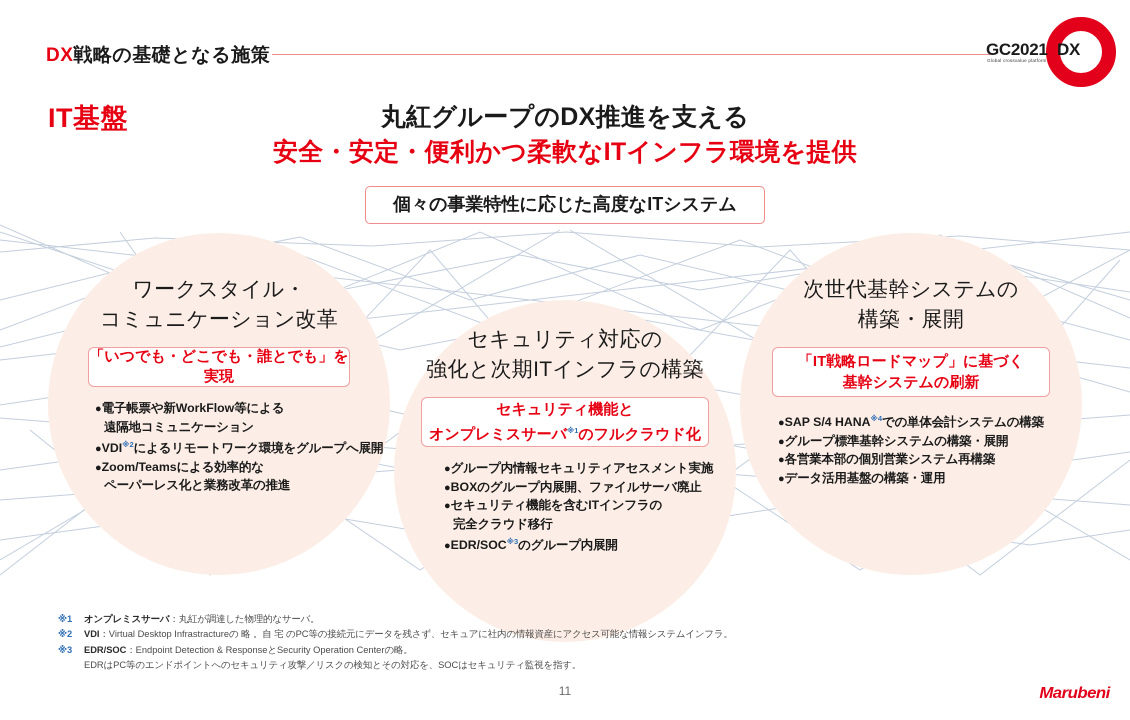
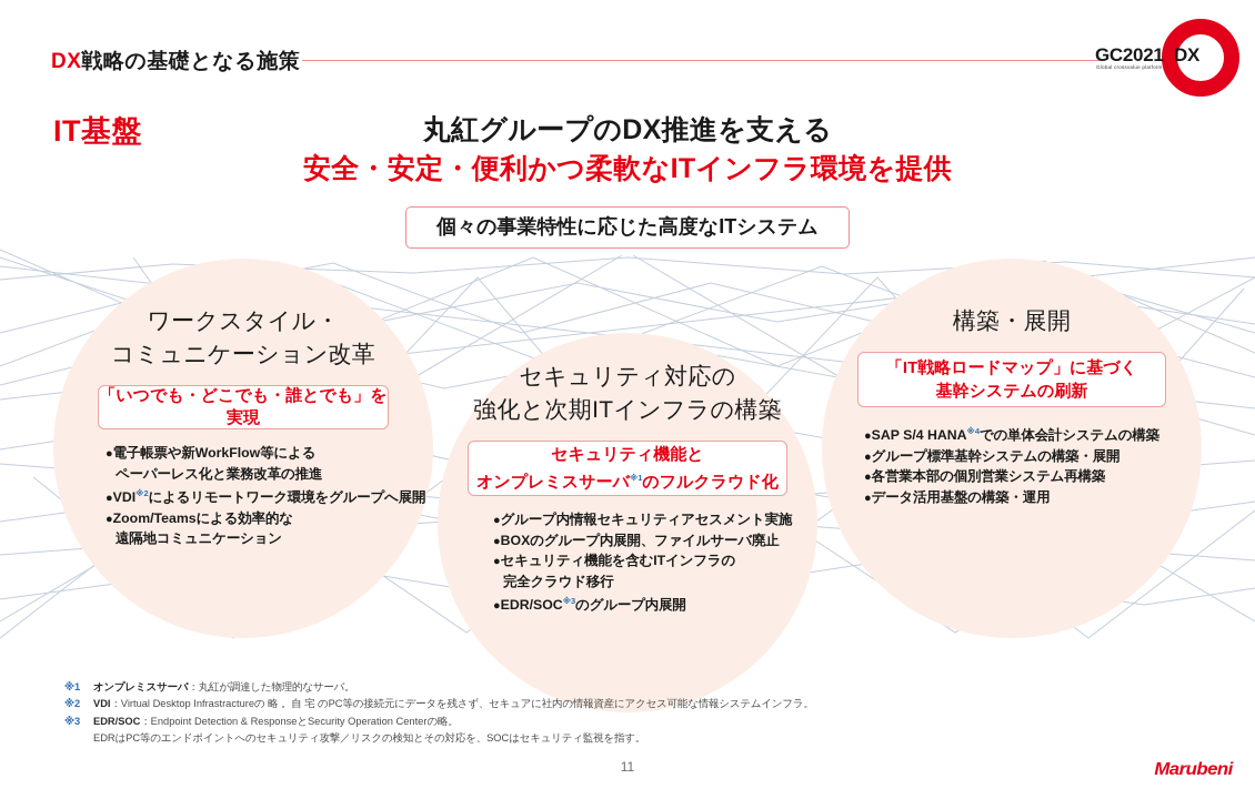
  DX戦略の基礎となる施策
  GC2021 DX
  IT基盤
  丸紅グループのDX推進を支える
  安全・安定・便利かつ柔軟なITインフラ環境を提供
  個々の事業特性に応じた高度なITシステム
  ワークスタイル・
  コミュニケーション改革
  「いつでも・どこでも・誰とでも」を実現
  ●電子帳票や新WorkFlow等による
- 遠隔地コミュニケーション
+ ペーパーレス化と業務改革の推進
  ●VDI※2によるリモートワーク環境をグループへ展開
  ●Zoom/Teamsによる効率的な
- ペーパーレス化と業務改革の推進
+ 遠隔地コミュニケーション
  セキュリティ対応の
  強化と次期ITインフラの構築
  セキュリティ機能と
  オンプレミスサーバ※1のフルクラウド化
  ●グループ内情報セキュリティアセスメント実施
  ●BOXのグループ内展開、ファイルサーバ廃止
  ●セキュリティ機能を含むITインフラの
  完全クラウド移行
  ●EDR/SOC※3のグループ内展開
- 次世代基幹システムの
  構築・展開
  「IT戦略ロードマップ」に基づく
  基幹システムの刷新
  ●SAP S/4 HANA※4での単体会計システムの構築
  ●グループ標準基幹システムの構築・展開
  ●各営業本部の個別営業システム再構築
  ●データ活用基盤の構築・運用
  ※1
  オンプレミスサーバ：丸紅が調達した物理的なサーバ。
  ※2
  VDI：Virtual Desktop Infrastractureの 略 。自 宅 のPC等の接続元にデータを残さず、セキュアに社内の情報資産にアクセス可能な情報システムインフラ。
  ※3
  EDR/SOC：Endpoint Detection & ResponseとSecurity Operation Centerの略。
  EDRはPC等のエンドポイントへのセキュリティ攻撃／リスクの検知とその対応を、SOCはセキュリティ監視を指す。
  11
  Marubeni
